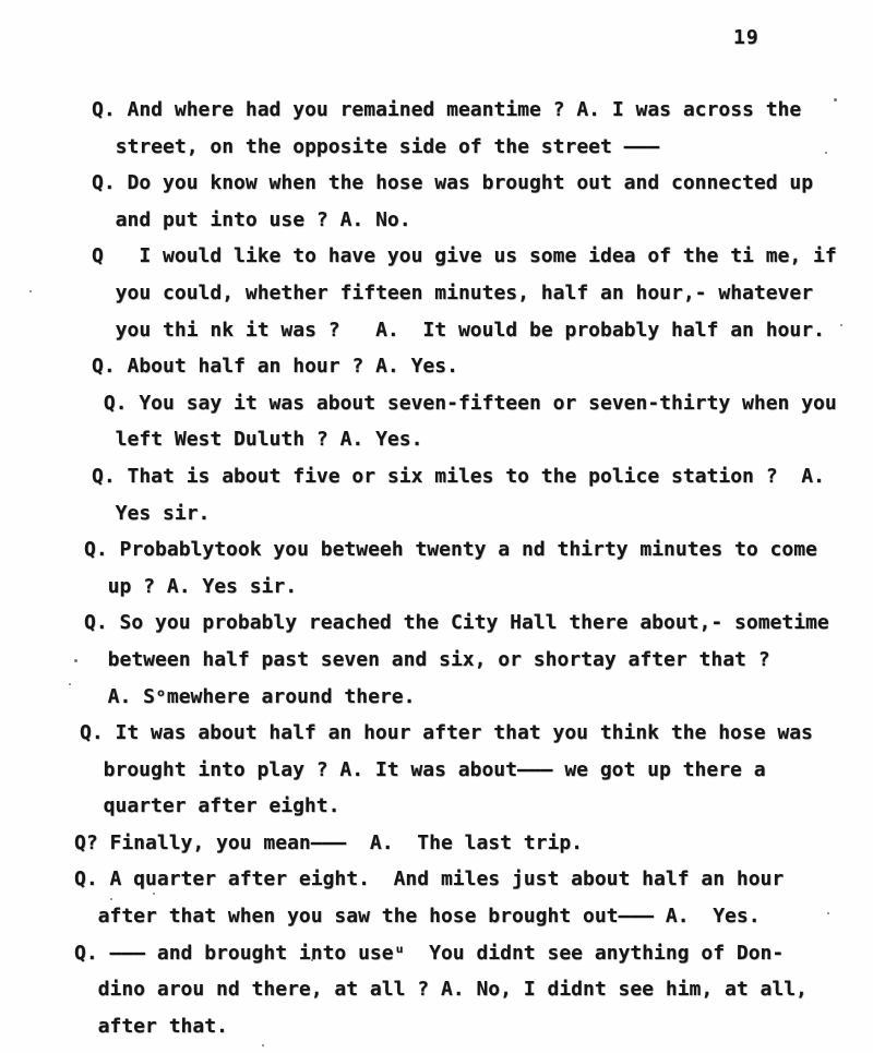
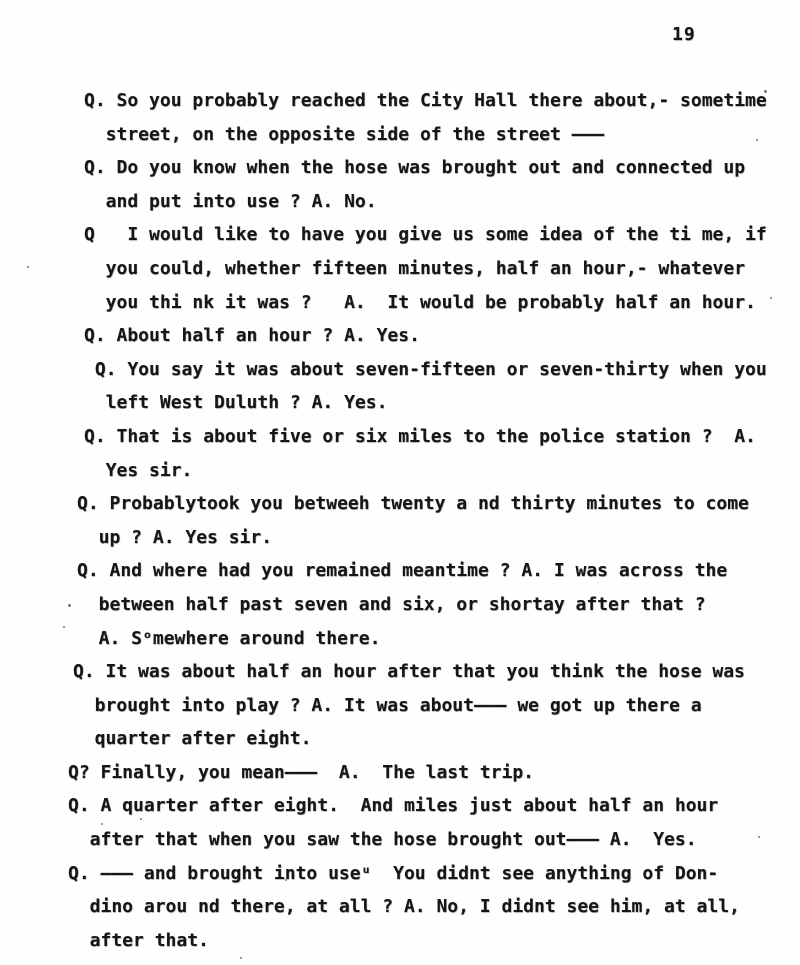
  19
- Q. And where had you remained meantime ? A. I was across the
+ Q. So you probably reached the City Hall there about,- sometime
  street, on the opposite side of the street ———
  Q. Do you know when the hose was brought out and connected up
  and put into use ? A. No.
  Q I would like to have you give us some idea of the ti me, if
  you could, whether fifteen minutes, half an hour,- whatever
  you thi nk it was ? A. It would be probably half an hour.
  Q. About half an hour ? A. Yes.
  Q. You say it was about seven-fifteen or seven-thirty when you
  left West Duluth ? A. Yes.
  Q. That is about five or six miles to the police station ? A.
  Yes sir.
  Q. Probablytook you betweeh twenty a nd thirty minutes to come
  up ? A. Yes sir.
- Q. So you probably reached the City Hall there about,- sometime
+ Q. And where had you remained meantime ? A. I was across the
  between half past seven and six, or shortay after that ?
  A. Sᵒmewhere around there.
  Q. It was about half an hour after that you think the hose was
  brought into play ? A. It was about——— we got up there a
  quarter after eight.
  Q? Finally, you mean——— A. The last trip.
  Q. A quarter after eight. And miles just about half an hour
  after that when you saw the hose brought out——— A. Yes.
  Q. ——— and brought into useᵘ You didnt see anything of Don-
  dino arou nd there, at all ? A. No, I didnt see him, at all,
  after that.
